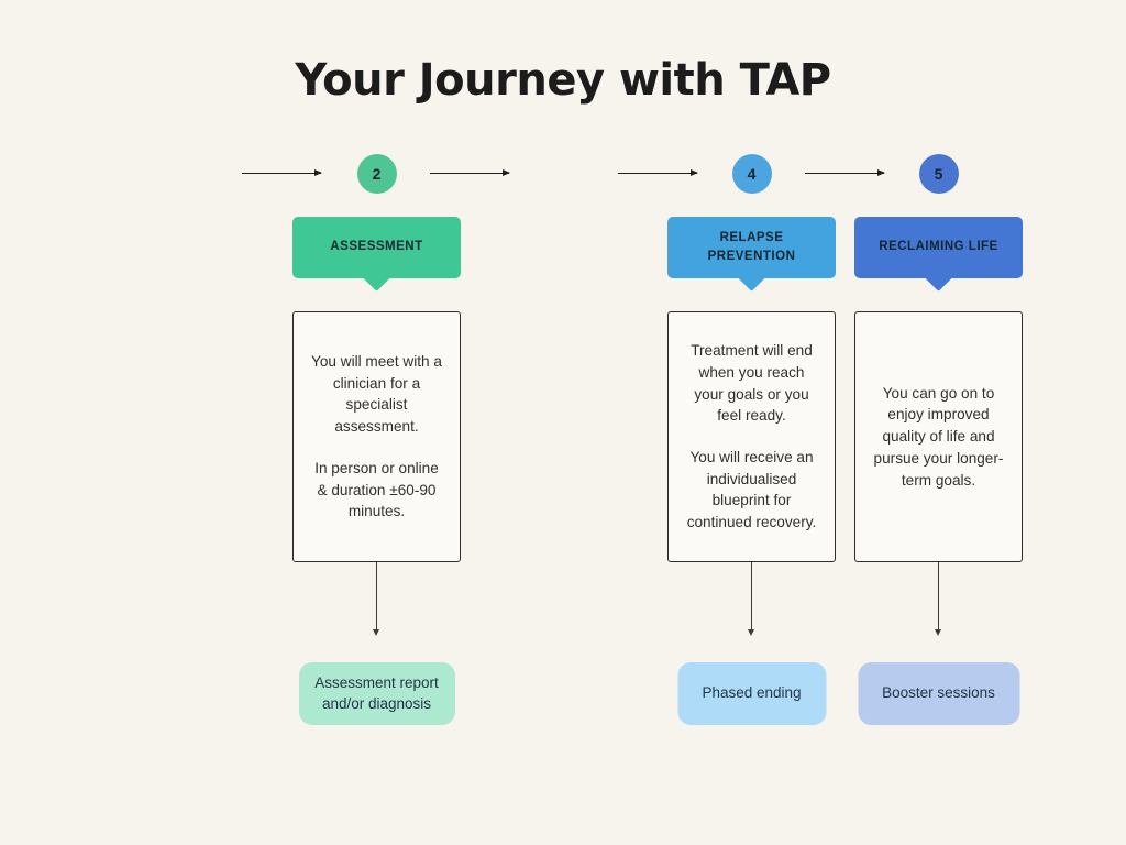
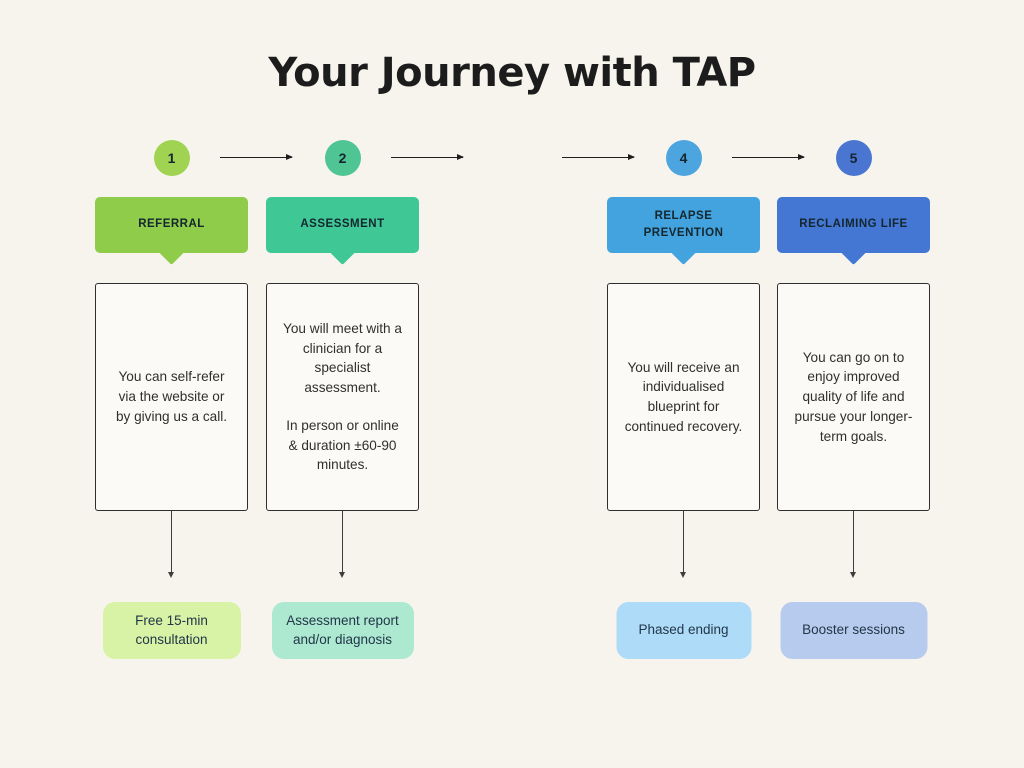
  Your Journey with TAP
+ 1
+ REFERRAL
+ You can self-refer via the website or by giving us a call.
+ Free 15-min consultation
  2
  ASSESSMENT
  You will meet with a clinician for a specialist assessment.
  In person or online & duration ±60-90 minutes.
  Assessment report and/or diagnosis
  4
  RELAPSE PREVENTION
- Treatment will end when you reach your goals or you feel ready.
  You will receive an individualised blueprint for continued recovery.
  Phased ending
  5
  RECLAIMING LIFE
  You can go on to enjoy improved quality of life and pursue your longer-term goals.
  Booster sessions
